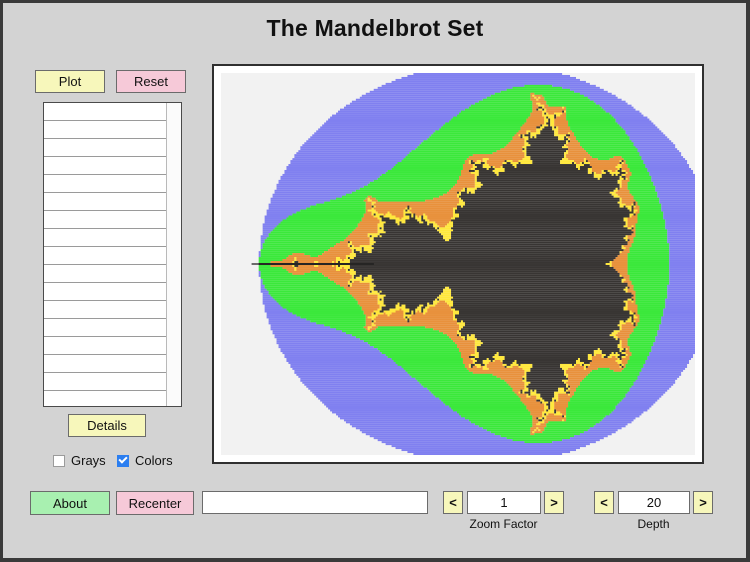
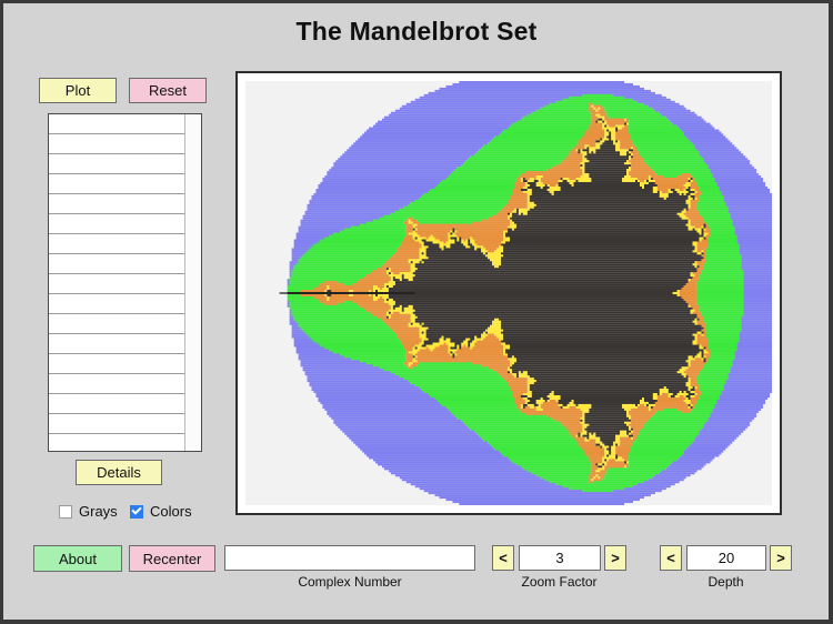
  The Mandelbrot Set
  Plot
  Reset
  Details
  Grays
  Colors
  About
  Recenter
+ Complex Number
  <
- 1
+ 3
  >
  Zoom Factor
  <
  20
  >
  Depth
